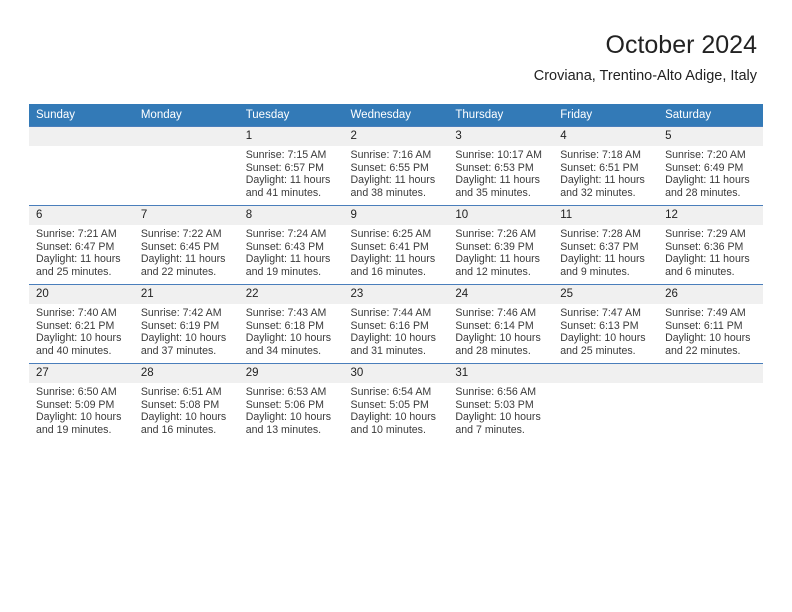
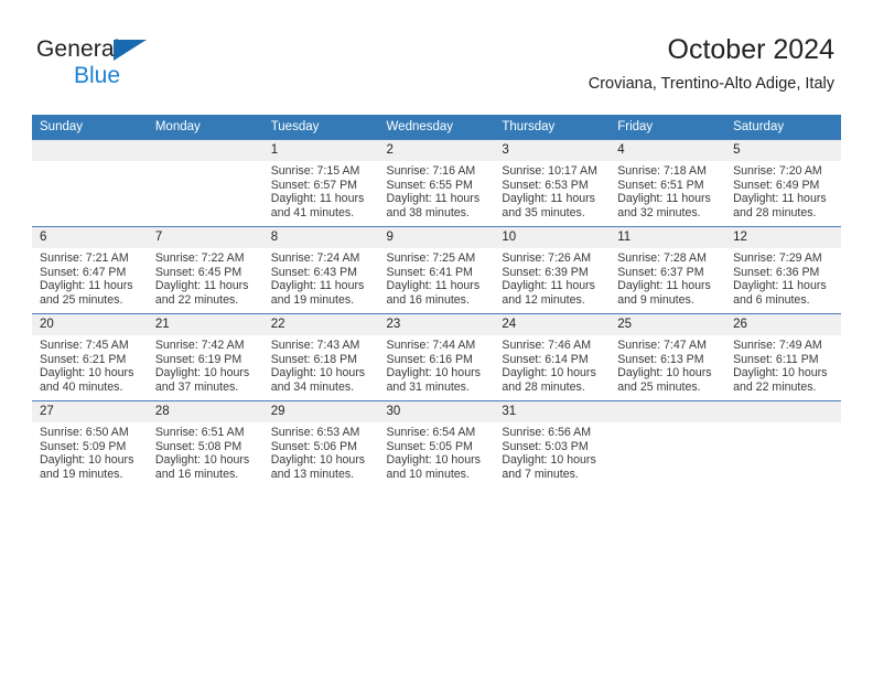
+ General
+ Blue
  October 2024
  Croviana, Trentino-Alto Adige, Italy
  Sunday	Monday	Tuesday	Wednesday	Thursday	Friday	Saturday
  		1Sunrise: 7:15 AMSunset: 6:57 PMDaylight: 11 hoursand 41 minutes.	2Sunrise: 7:16 AMSunset: 6:55 PMDaylight: 11 hoursand 38 minutes.	3Sunrise: 10:17 AMSunset: 6:53 PMDaylight: 11 hoursand 35 minutes.	4Sunrise: 7:18 AMSunset: 6:51 PMDaylight: 11 hoursand 32 minutes.	5Sunrise: 7:20 AMSunset: 6:49 PMDaylight: 11 hoursand 28 minutes.
- 6Sunrise: 7:21 AMSunset: 6:47 PMDaylight: 11 hoursand 25 minutes.	7Sunrise: 7:22 AMSunset: 6:45 PMDaylight: 11 hoursand 22 minutes.	8Sunrise: 7:24 AMSunset: 6:43 PMDaylight: 11 hoursand 19 minutes.	9Sunrise: 6:25 AMSunset: 6:41 PMDaylight: 11 hoursand 16 minutes.	10Sunrise: 7:26 AMSunset: 6:39 PMDaylight: 11 hoursand 12 minutes.	11Sunrise: 7:28 AMSunset: 6:37 PMDaylight: 11 hoursand 9 minutes.	12Sunrise: 7:29 AMSunset: 6:36 PMDaylight: 11 hoursand 6 minutes.
+ 6Sunrise: 7:21 AMSunset: 6:47 PMDaylight: 11 hoursand 25 minutes.	7Sunrise: 7:22 AMSunset: 6:45 PMDaylight: 11 hoursand 22 minutes.	8Sunrise: 7:24 AMSunset: 6:43 PMDaylight: 11 hoursand 19 minutes.	9Sunrise: 7:25 AMSunset: 6:41 PMDaylight: 11 hoursand 16 minutes.	10Sunrise: 7:26 AMSunset: 6:39 PMDaylight: 11 hoursand 12 minutes.	11Sunrise: 7:28 AMSunset: 6:37 PMDaylight: 11 hoursand 9 minutes.	12Sunrise: 7:29 AMSunset: 6:36 PMDaylight: 11 hoursand 6 minutes.
- 20Sunrise: 7:40 AMSunset: 6:21 PMDaylight: 10 hoursand 40 minutes.	21Sunrise: 7:42 AMSunset: 6:19 PMDaylight: 10 hoursand 37 minutes.	22Sunrise: 7:43 AMSunset: 6:18 PMDaylight: 10 hoursand 34 minutes.	23Sunrise: 7:44 AMSunset: 6:16 PMDaylight: 10 hoursand 31 minutes.	24Sunrise: 7:46 AMSunset: 6:14 PMDaylight: 10 hoursand 28 minutes.	25Sunrise: 7:47 AMSunset: 6:13 PMDaylight: 10 hoursand 25 minutes.	26Sunrise: 7:49 AMSunset: 6:11 PMDaylight: 10 hoursand 22 minutes.
+ 20Sunrise: 7:45 AMSunset: 6:21 PMDaylight: 10 hoursand 40 minutes.	21Sunrise: 7:42 AMSunset: 6:19 PMDaylight: 10 hoursand 37 minutes.	22Sunrise: 7:43 AMSunset: 6:18 PMDaylight: 10 hoursand 34 minutes.	23Sunrise: 7:44 AMSunset: 6:16 PMDaylight: 10 hoursand 31 minutes.	24Sunrise: 7:46 AMSunset: 6:14 PMDaylight: 10 hoursand 28 minutes.	25Sunrise: 7:47 AMSunset: 6:13 PMDaylight: 10 hoursand 25 minutes.	26Sunrise: 7:49 AMSunset: 6:11 PMDaylight: 10 hoursand 22 minutes.
  27Sunrise: 6:50 AMSunset: 5:09 PMDaylight: 10 hoursand 19 minutes.	28Sunrise: 6:51 AMSunset: 5:08 PMDaylight: 10 hoursand 16 minutes.	29Sunrise: 6:53 AMSunset: 5:06 PMDaylight: 10 hoursand 13 minutes.	30Sunrise: 6:54 AMSunset: 5:05 PMDaylight: 10 hoursand 10 minutes.	31Sunrise: 6:56 AMSunset: 5:03 PMDaylight: 10 hoursand 7 minutes.
